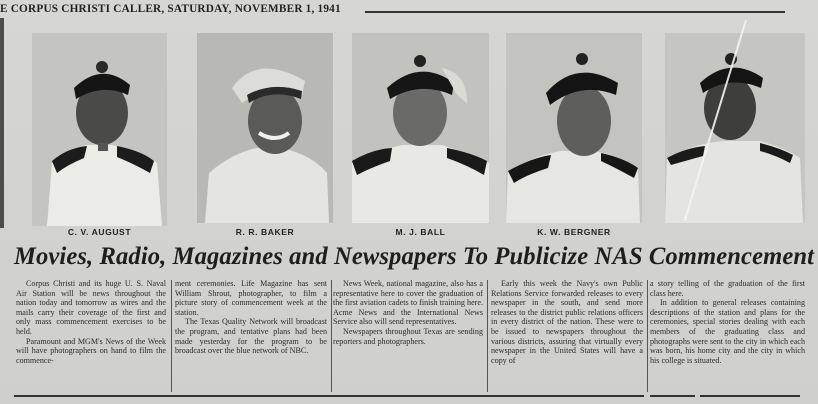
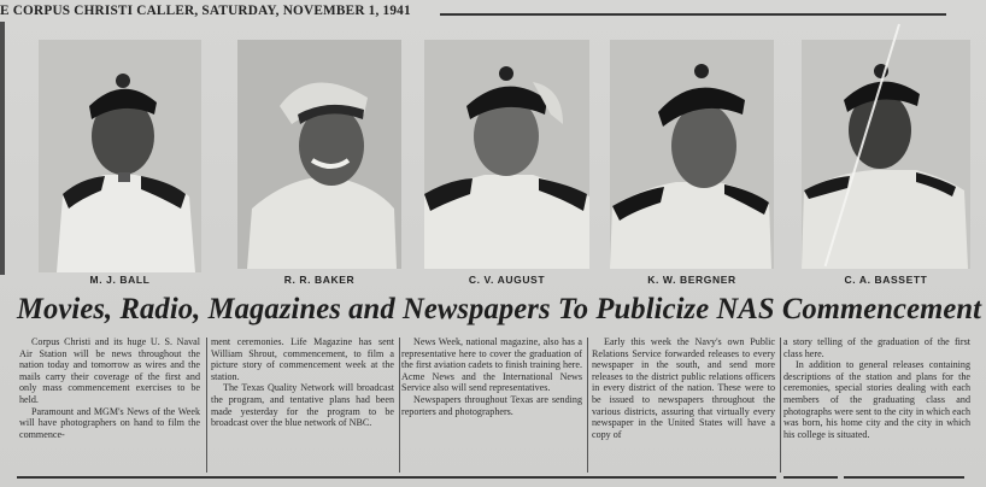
  E CORPUS CHRISTI CALLER, SATURDAY, NOVEMBER 1, 1941
- C. V. AUGUST
+ M. J. BALL
  R. R. BAKER
- M. J. BALL
+ C. V. AUGUST
  K. W. BERGNER
+ C. A. BASSETT
  Movies, Radio, Magazines and Newspapers To Publicize NAS Commencement
  Corpus Christi and its huge U. S. Naval Air Station will be news throughout the nation today and tomorrow as wires and the mails carry their coverage of the first and only mass commencement exercises to be held.
  Paramount and MGM's News of the Week will have photographers on hand to film the commence-
- ment ceremonies. Life Magazine has sent William Shrout, photographer, to film a picture story of commencement week at the station.
+ ment ceremonies. Life Magazine has sent William Shrout, commencement, to film a picture story of commencement week at the station.
  The Texas Quality Network will broadcast the program, and tentative plans had been made yesterday for the program to be broadcast over the blue network of NBC.
  News Week, national magazine, also has a representative here to cover the graduation of the first aviation cadets to finish training here. Acme News and the International News Service also will send representatives.
  Newspapers throughout Texas are sending reporters and photographers.
  Early this week the Navy's own Public Relations Service forwarded releases to every newspaper in the south, and send more releases to the district public relations officers in every district of the nation. These were to be issued to newspapers throughout the various districts, assuring that virtually every newspaper in the United States will have a copy of
  a story telling of the graduation of the first class here.
  In addition to general releases containing descriptions of the station and plans for the ceremonies, special stories dealing with each members of the graduating class and photographs were sent to the city in which each was born, his home city and the city in which his college is situated.
